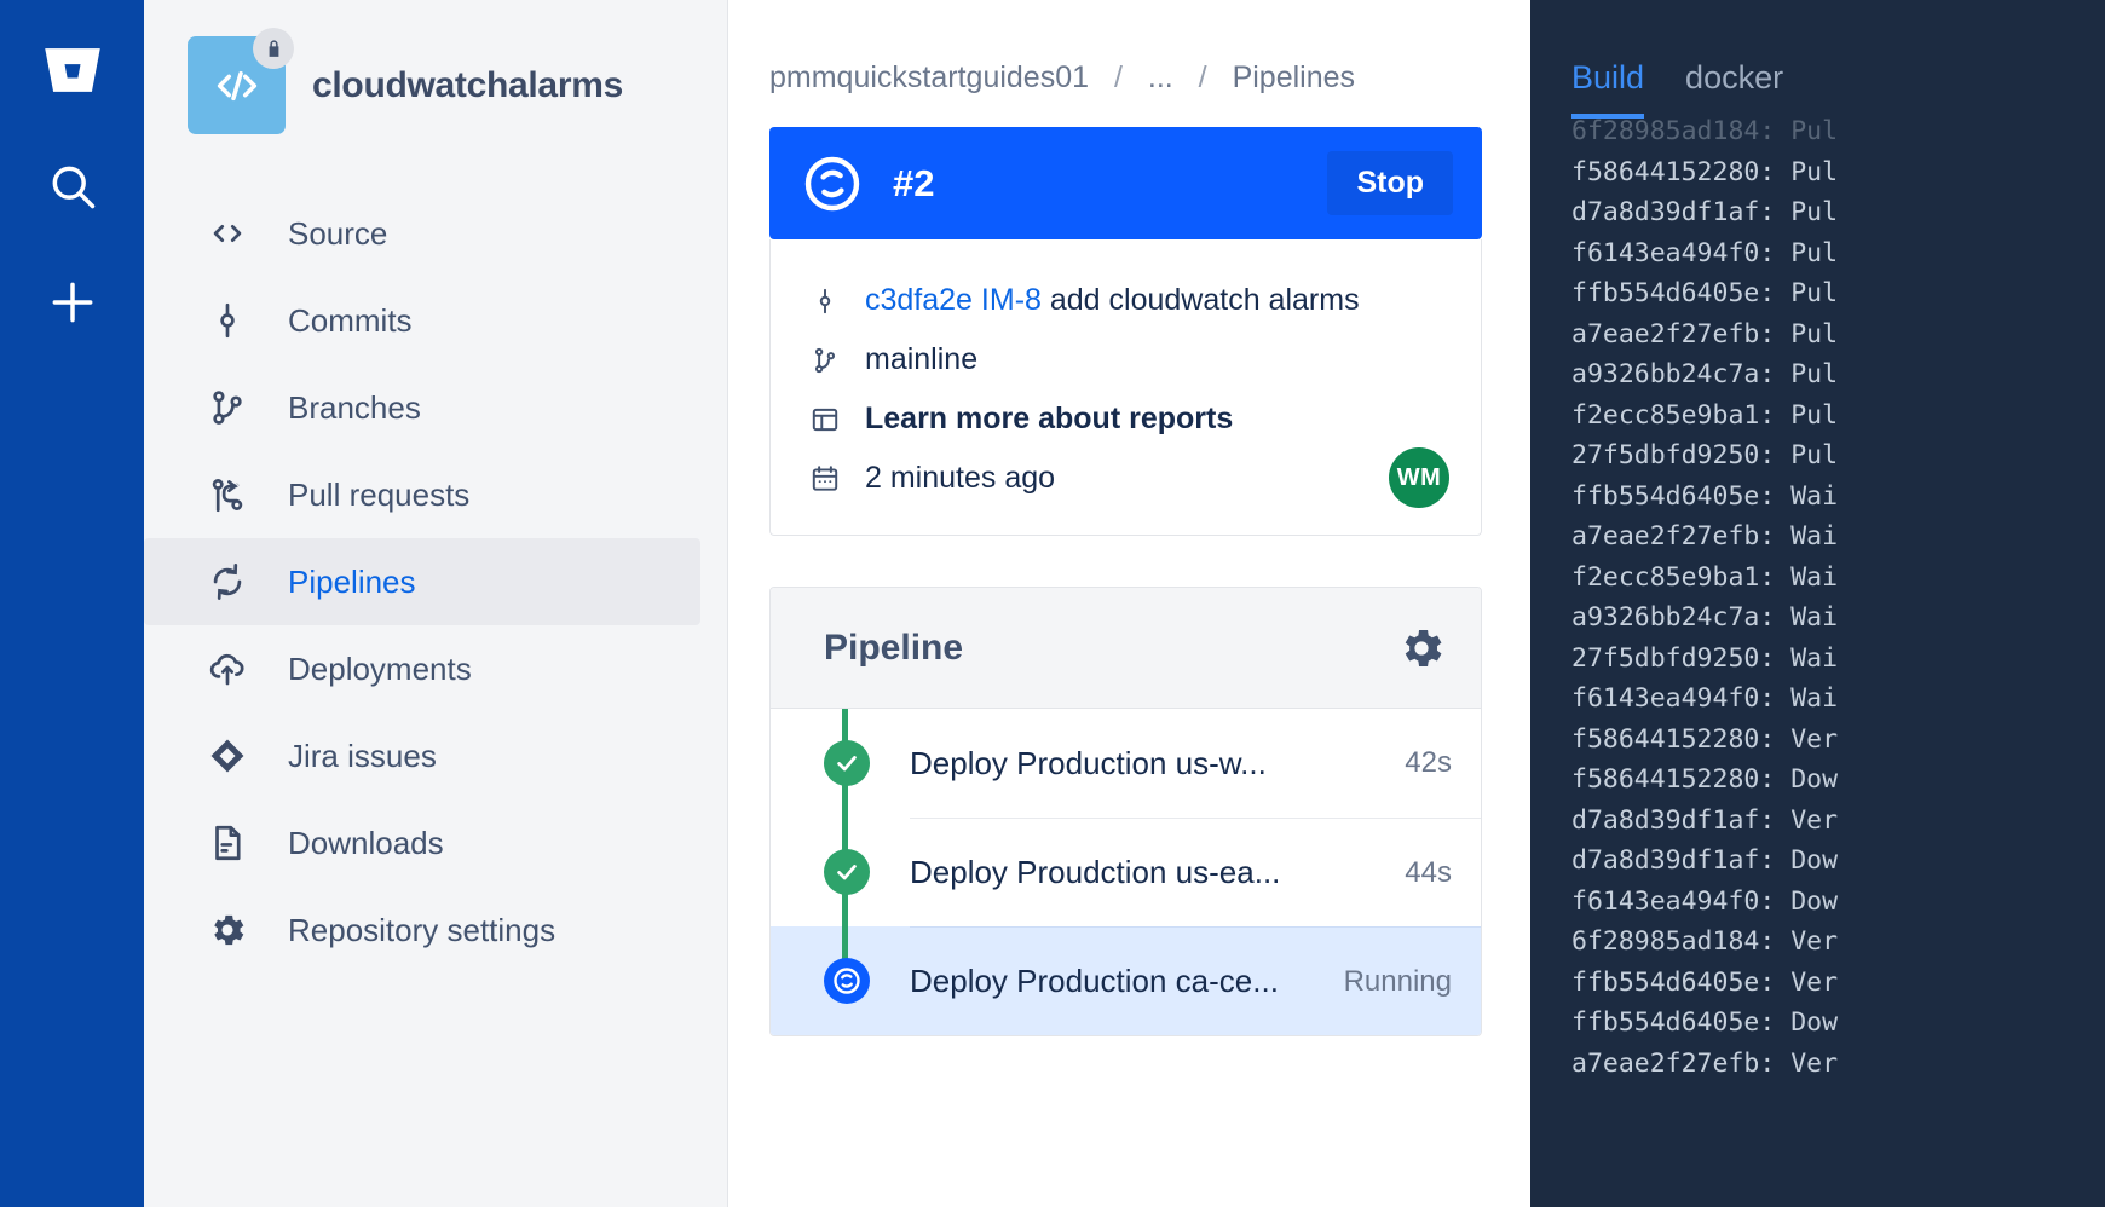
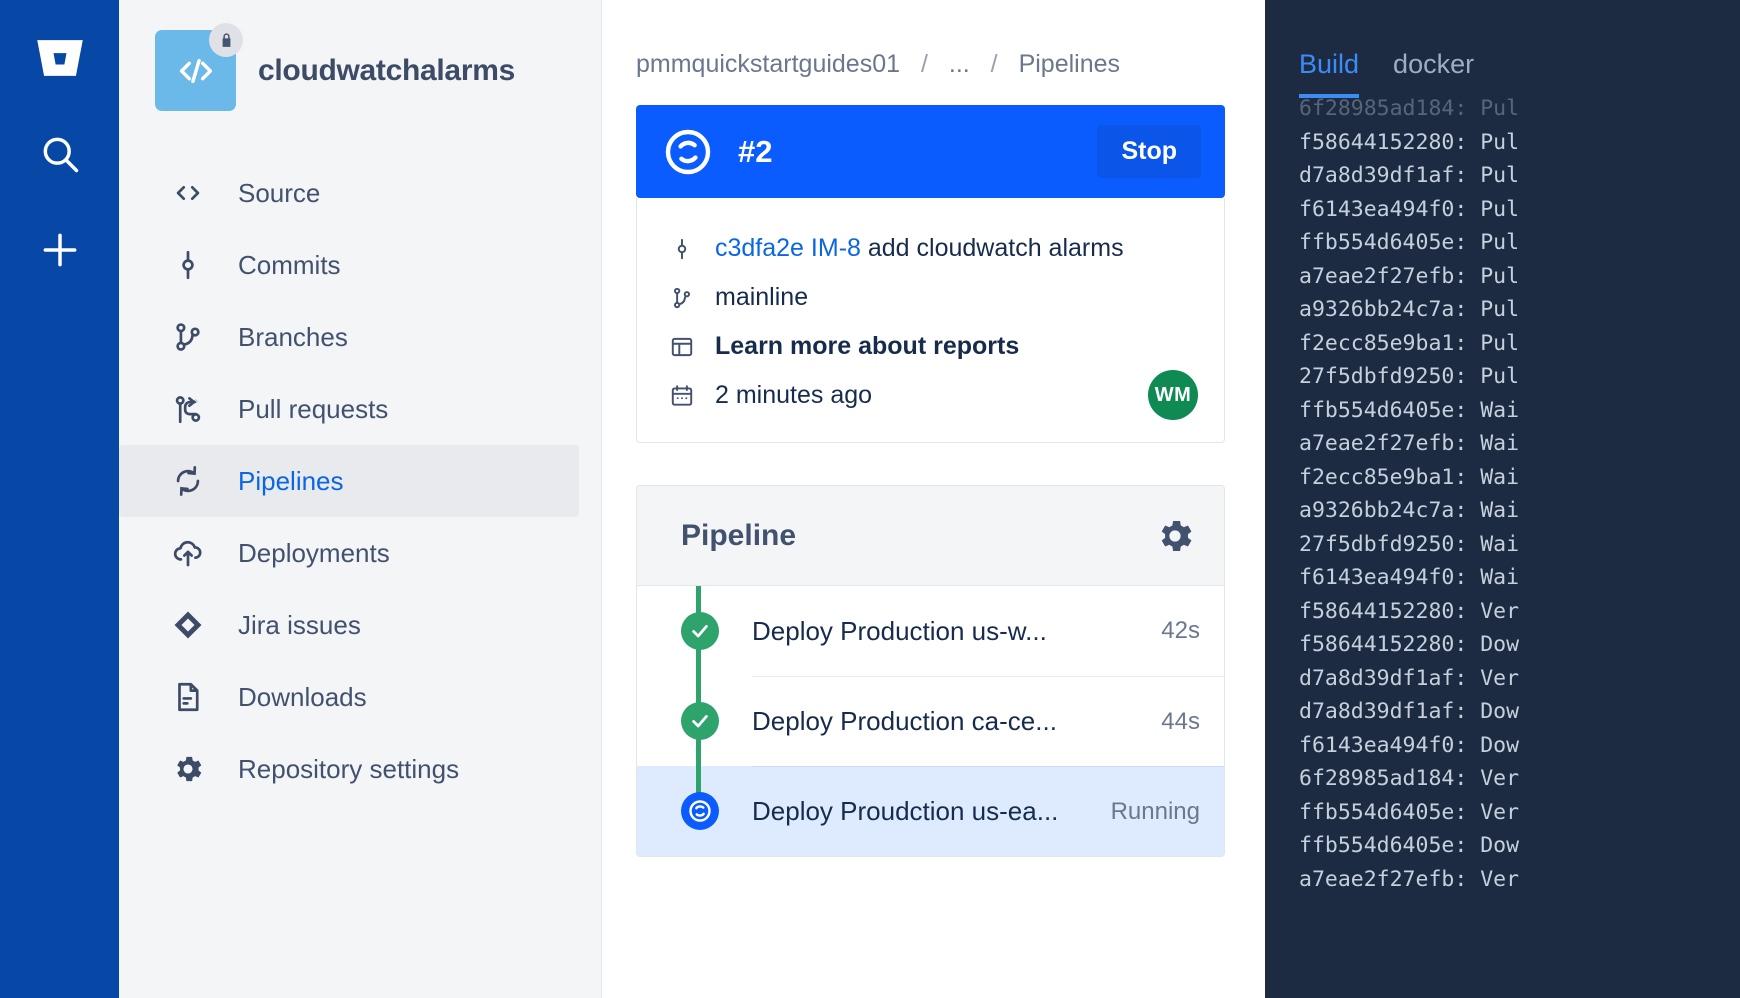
  cloudwatchalarms
  Source
  Commits
  Branches
  Pull requests
  Pipelines
  Deployments
  Jira issues
  Downloads
  Repository settings
  pmmquickstartguides01 / ... / Pipelines
  #2
  Stop
  c3dfa2e IM-8 add cloudwatch alarms
  mainline
  Learn more about reports
  2 minutes ago
  WM
  Pipeline
  Deploy Production us-w...
  42s
- Deploy Proudction us-ea...
+ Deploy Production ca-ce...
  44s
- Deploy Production ca-ce...
+ Deploy Proudction us-ea...
  Running
  Build
  docker
  6f28985ad184: Pul
  f58644152280: Pul
  d7a8d39df1af: Pul
  f6143ea494f0: Pul
  ffb554d6405e: Pul
  a7eae2f27efb: Pul
  a9326bb24c7a: Pul
  f2ecc85e9ba1: Pul
  27f5dbfd9250: Pul
  ffb554d6405e: Wai
  a7eae2f27efb: Wai
  f2ecc85e9ba1: Wai
  a9326bb24c7a: Wai
  27f5dbfd9250: Wai
  f6143ea494f0: Wai
  f58644152280: Ver
  f58644152280: Dow
  d7a8d39df1af: Ver
  d7a8d39df1af: Dow
  f6143ea494f0: Dow
  6f28985ad184: Ver
  ffb554d6405e: Ver
  ffb554d6405e: Dow
  a7eae2f27efb: Ver
